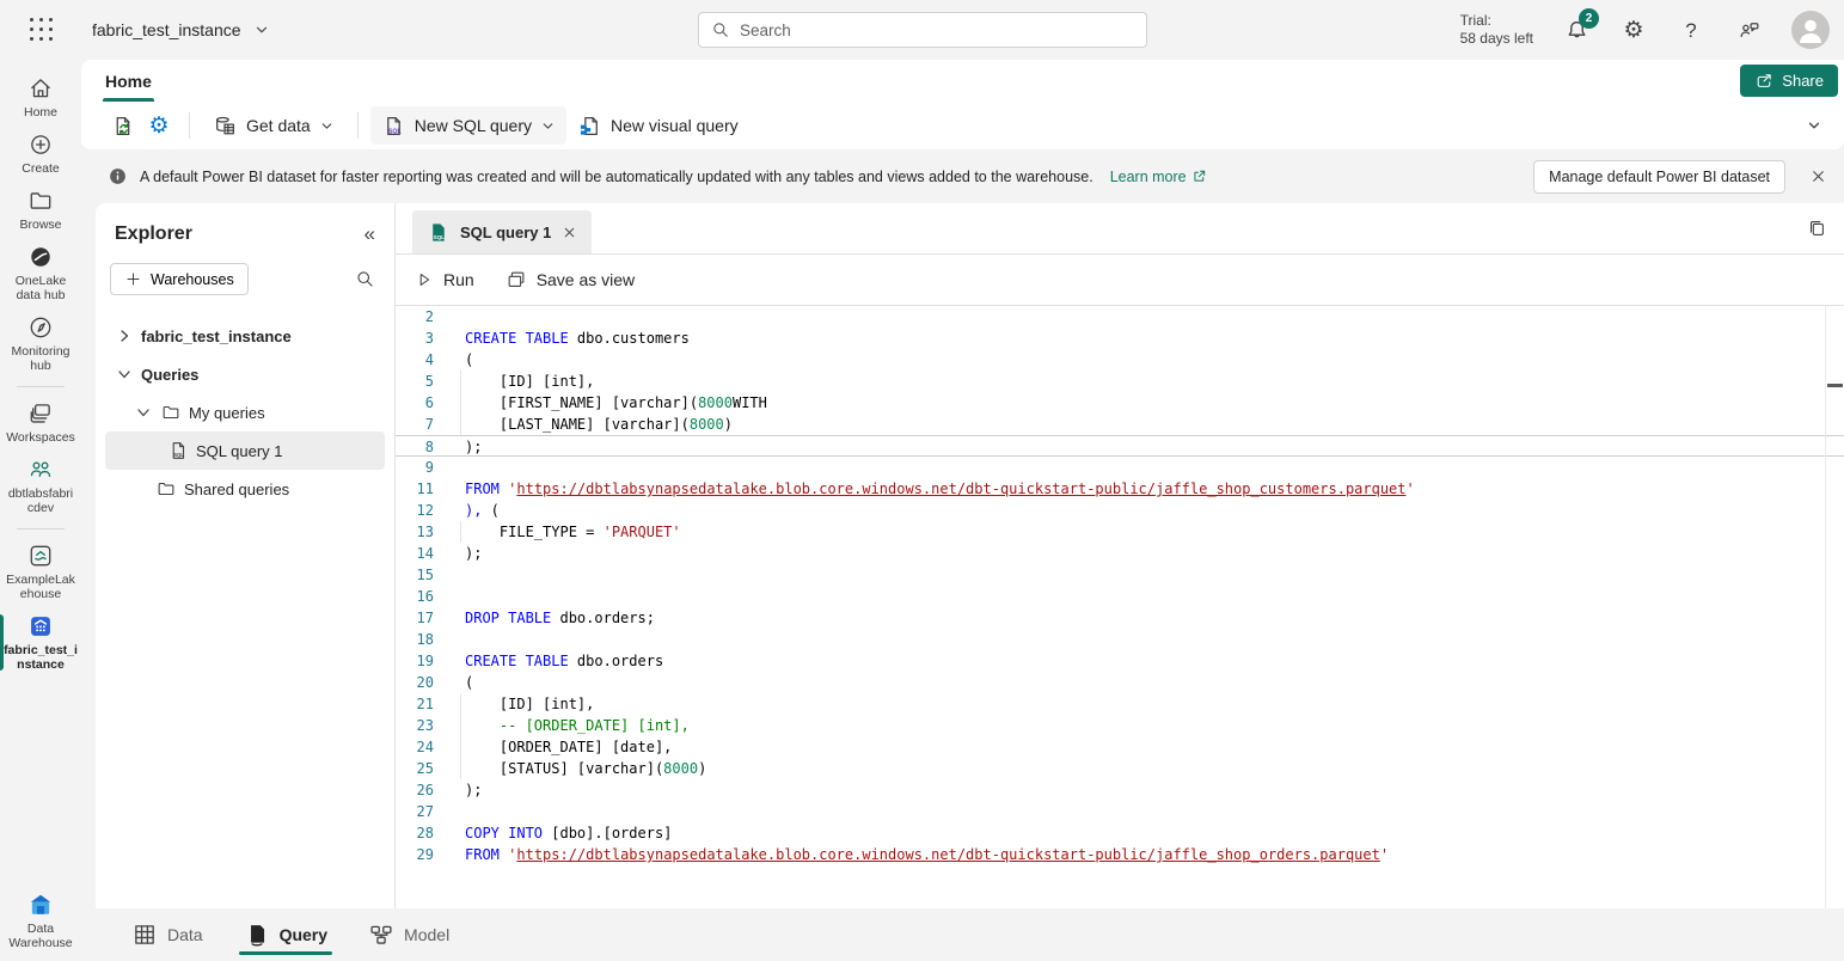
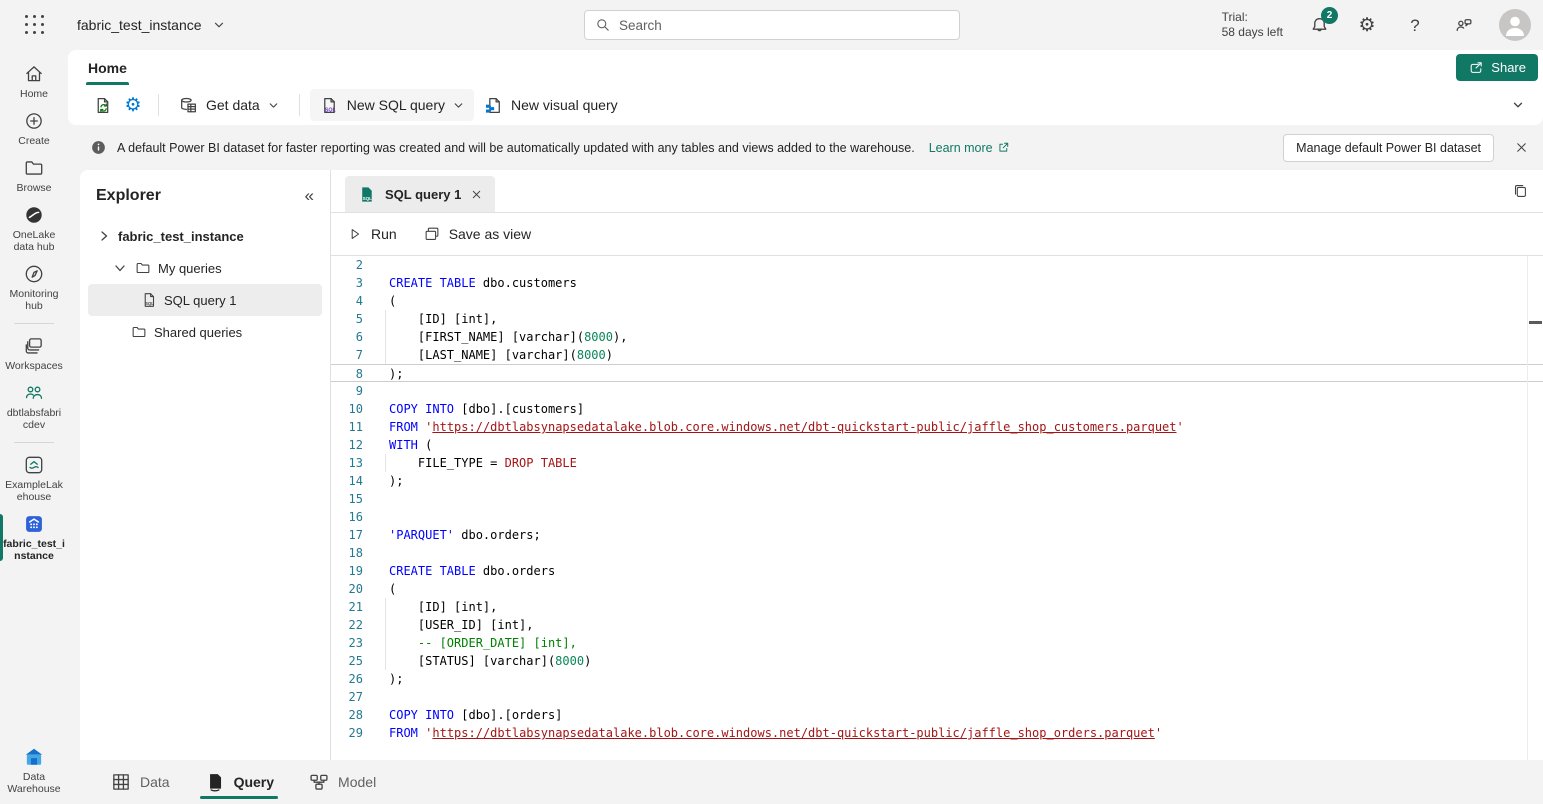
  fabric_test_instance
  Search
  Trial:
  58 days left
  2
  ⚙
  ?
  Home
  Create
  Browse
  OneLake
  data hub
  Monitoring
  hub
  Workspaces
  dbtlabsfabri
  cdev
  ExampleLak
  ehouse
  fabric_test_i
  nstance
  Data
  Warehouse
  Home
  Share
  ⚙
  Get data
  New SQL query
  New visual query
  A default Power BI dataset for faster reporting was created and will be automatically updated with any tables and views added to the warehouse.
  Learn more
  Manage default Power BI dataset
  Explorer
  «
- Warehouses
  fabric_test_instance
- Queries
  My queries
  SQL query 1
  Shared queries
  SQL query 1
  Run
  Save as view
  2
  3
  CREATE TABLE dbo.customers
  4
  (
  5
  [ID] [int],
  6
- [FIRST_NAME] [varchar](8000WITH
+ [FIRST_NAME] [varchar](8000),
  7
  [LAST_NAME] [varchar](8000)
  8
  );
  9
+ 10
+ COPY INTO [dbo].[customers]
  11
  FROM 'https://dbtlabsynapsedatalake.blob.core.windows.net/dbt-quickstart-public/jaffle_shop_customers.parquet'
  12
- ), (
+ WITH (
  13
- FILE_TYPE = 'PARQUET'
+ FILE_TYPE = DROP TABLE
  14
  );
  15
  16
  17
- DROP TABLE dbo.orders;
+ 'PARQUET' dbo.orders;
  18
  19
  CREATE TABLE dbo.orders
  20
  (
  21
  [ID] [int],
+ 22
+ [USER_ID] [int],
  23
  -- [ORDER_DATE] [int],
- 24
- [ORDER_DATE] [date],
  25
  [STATUS] [varchar](8000)
  26
  );
  27
  28
  COPY INTO [dbo].[orders]
  29
  FROM 'https://dbtlabsynapsedatalake.blob.core.windows.net/dbt-quickstart-public/jaffle_shop_orders.parquet'
  Data
  Query
  Model
